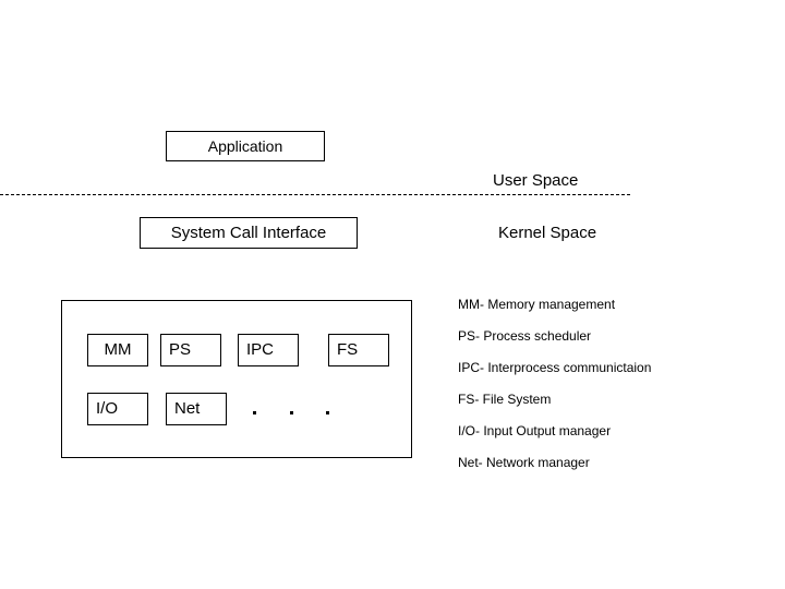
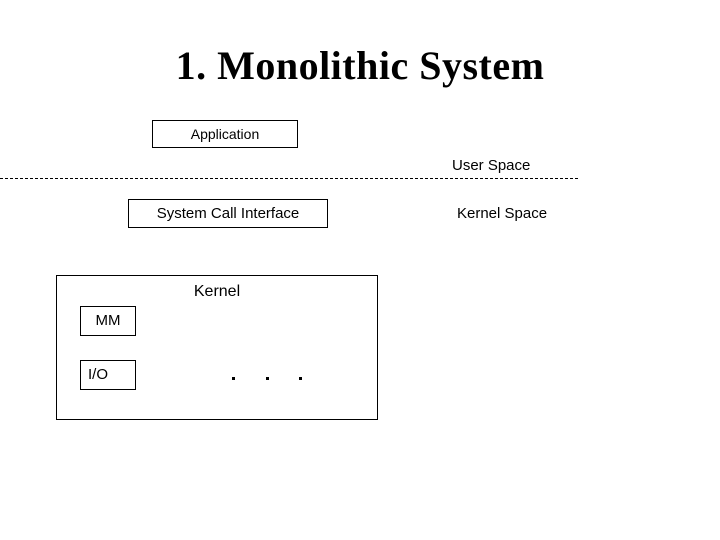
+ 1. Monolithic System
  Application
  User Space
  System Call Interface
  Kernel Space
+ Kernel
  MM
- PS
- IPC
- FS
  I/O
- Net
- MM- Memory management
- PS- Process scheduler
- IPC- Interprocess communictaion
- FS- File System
- I/O- Input Output manager
- Net- Network manager
